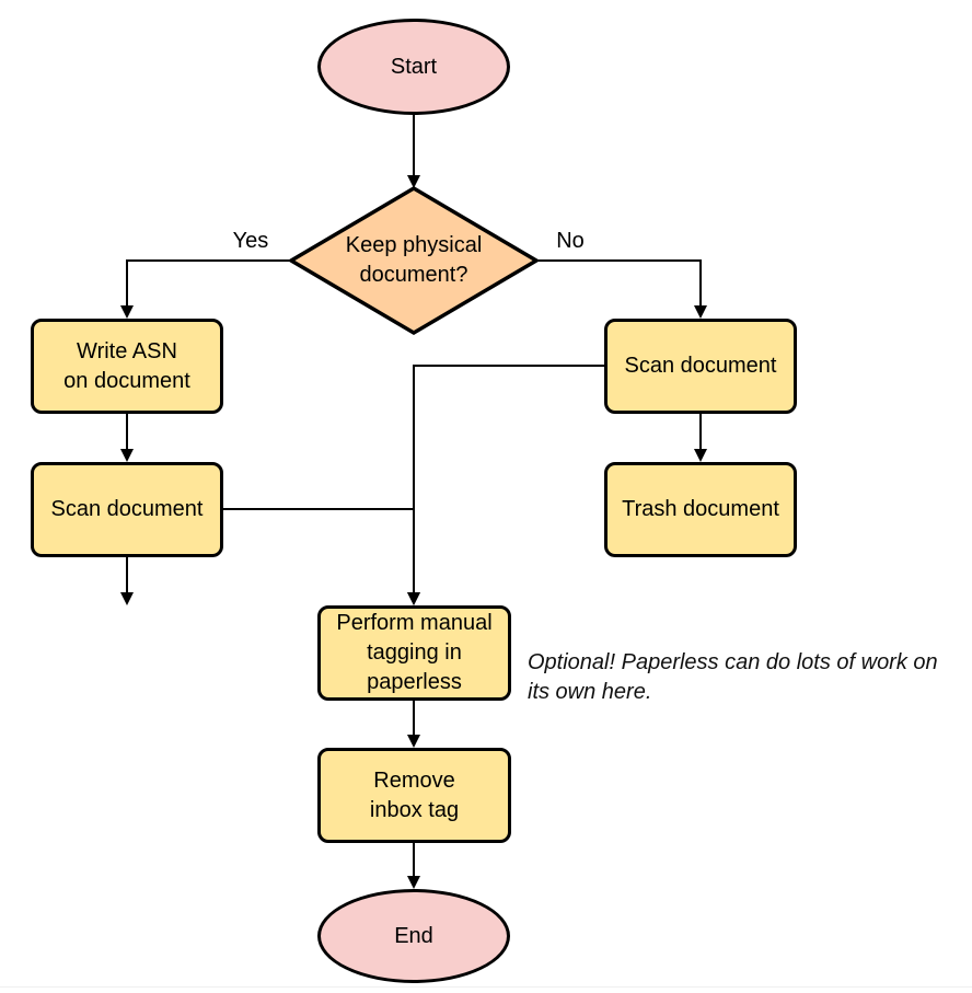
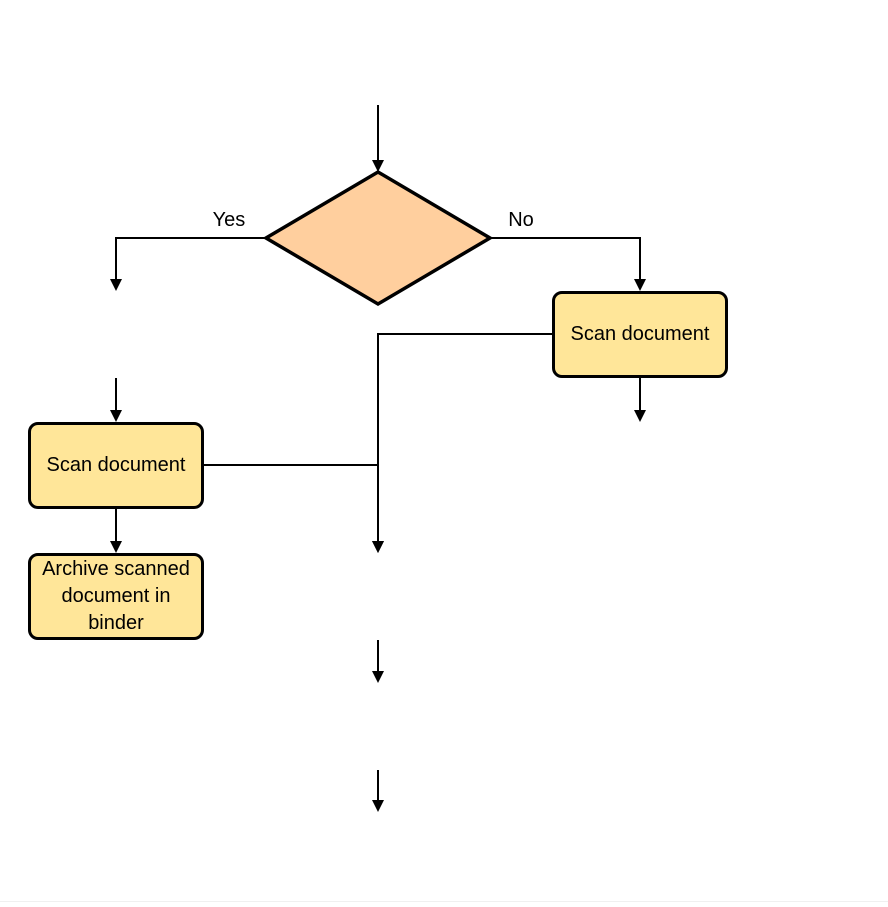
- Start
- Keep physical
- document?
  Yes
  No
- Write ASN
- on document
  Scan document
+ Archive scanned
+ document in
+ binder
  Scan document
- Trash document
- Perform manual
- tagging in
- paperless
- Optional! Paperless can do lots of work on
- its own here.
- Remove
- inbox tag
- End
